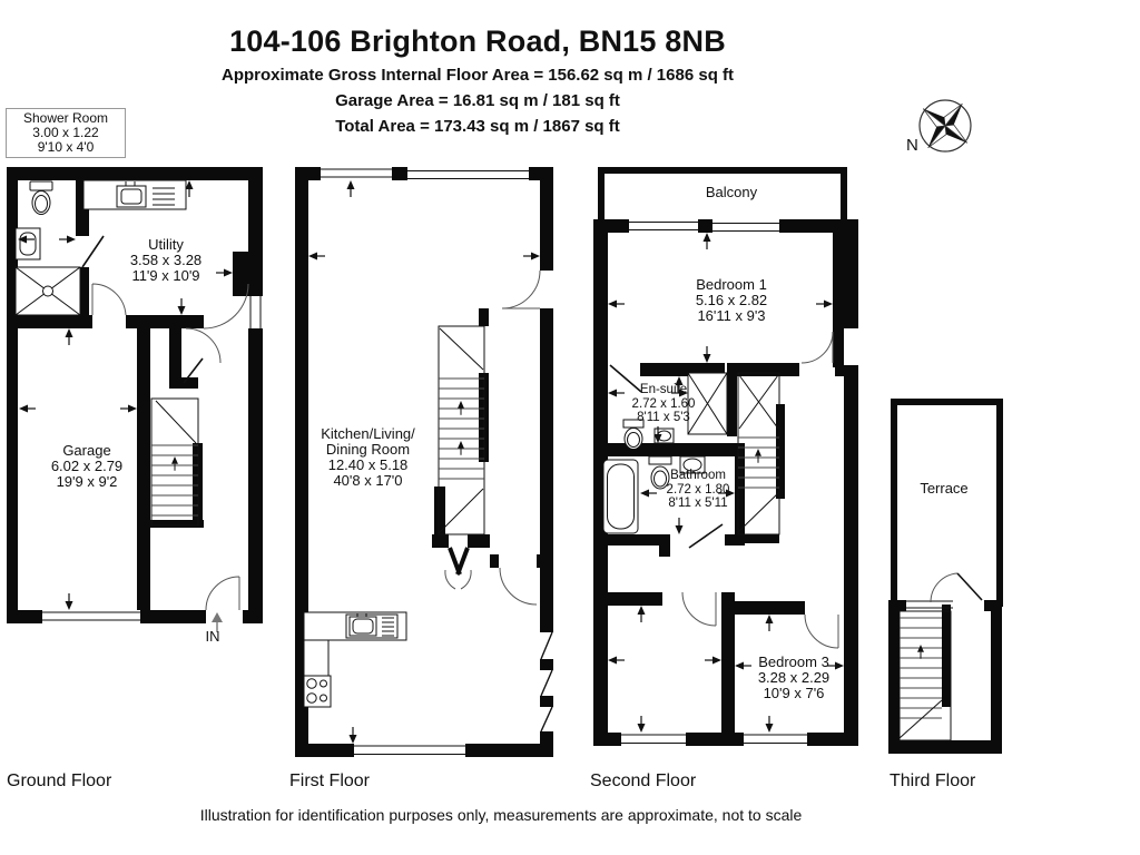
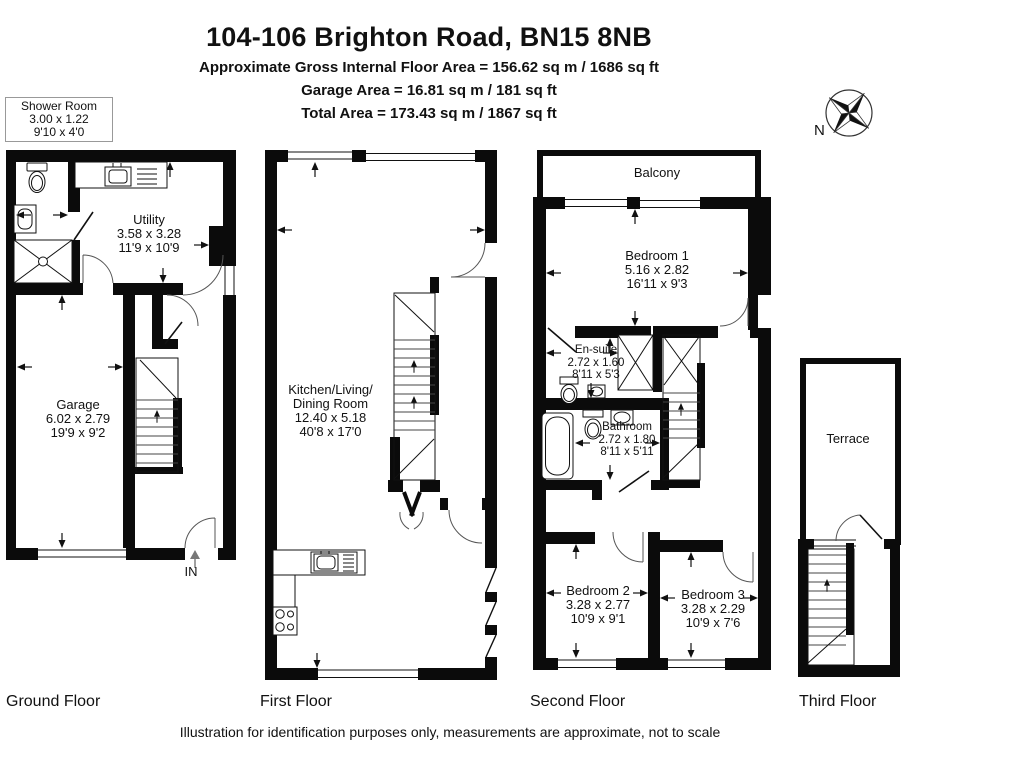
  104-106 Brighton Road, BN15 8NB
  Approximate Gross Internal Floor Area = 156.62 sq m / 1686 sq ft
  Garage Area = 16.81 sq m / 181 sq ft
  Total Area = 173.43 sq m / 1867 sq ft
  N
  Shower Room
  3.00 x 1.22
  9'10 x 4'0
  Utility
  3.58 x 3.28
  11'9 x 10'9
  Garage
  6.02 x 2.79
  19'9 x 9'2
  Kitchen/Living/
  Dining Room
  12.40 x 5.18
  40'8 x 17'0
  Balcony
  Bedroom 1
  5.16 x 2.82
  16'11 x 9'3
  En-suite
  2.72 x 1.60
  8'11 x 5'3
  Bathroom
  2.72 x 1.80
  8'11 x 5'11
+ Bedroom 2
+ 3.28 x 2.77
+ 10'9 x 9'1
  Bedroom 3
  3.28 x 2.29
  10'9 x 7'6
  Terrace
  IN
  Ground Floor
  First Floor
  Second Floor
  Third Floor
  Illustration for identification purposes only, measurements are approximate, not to scale
